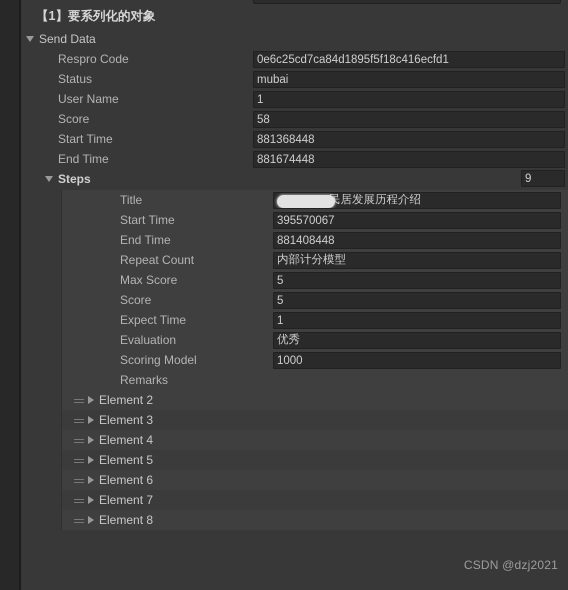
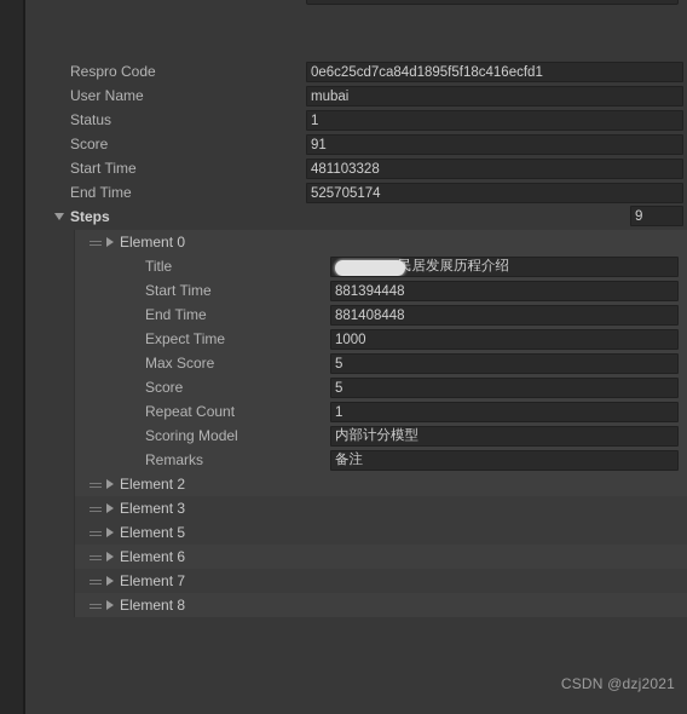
- 【1】要系列化的对象
- Send Data
  Respro Code
  0e6c25cd7ca84d1895f5f18c416ecfd1
- Status
+ User Name
  mubai
- User Name
+ Status
  1
  Score
- 58
+ 91
  Start Time
- 881368448
+ 481103328
  End Time
- 881674448
+ 525705174
  Steps
  9
+ Element 0
  Title
  居发展历程介绍
  Start Time
- 395570067
+ 881394448
  End Time
  881408448
- Repeat Count
+ Expect Time
- 内部计分模型
+ 1000
  Max Score
  5
  Score
  5
- Expect Time
+ Repeat Count
  1
- Evaluation
- 优秀
  Scoring Model
- 1000
+ 内部计分模型
  Remarks
+ 备注
  Element 2
  Element 3
- Element 4
  Element 5
  Element 6
  Element 7
  Element 8
  CSDN @dzj2021
